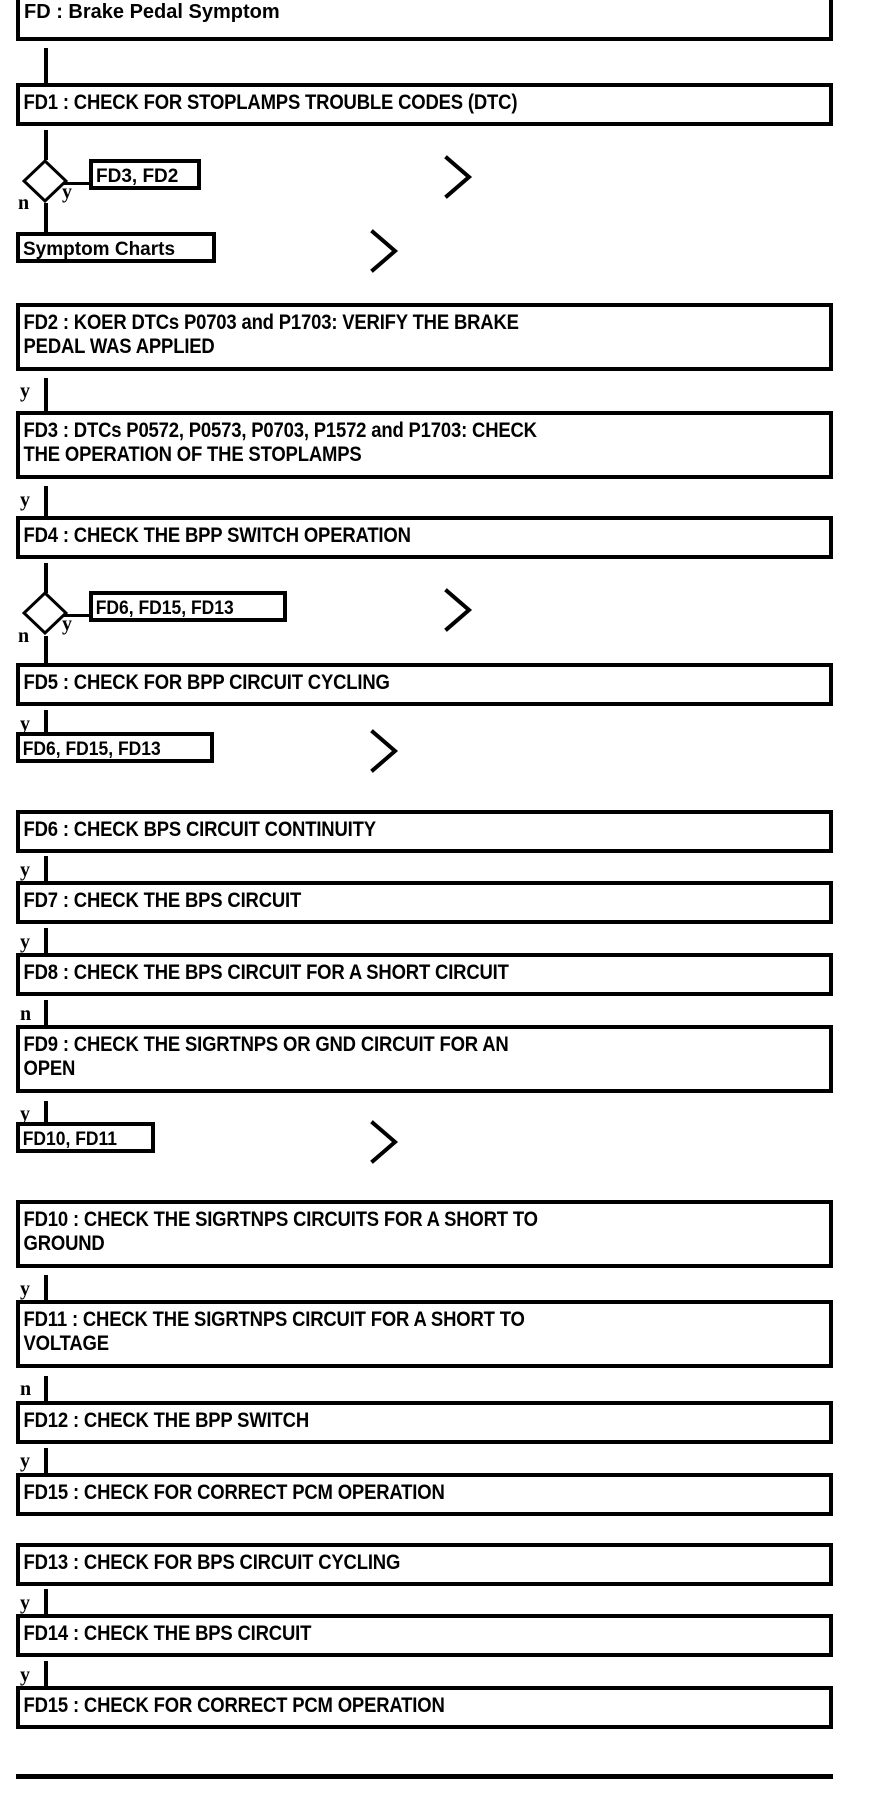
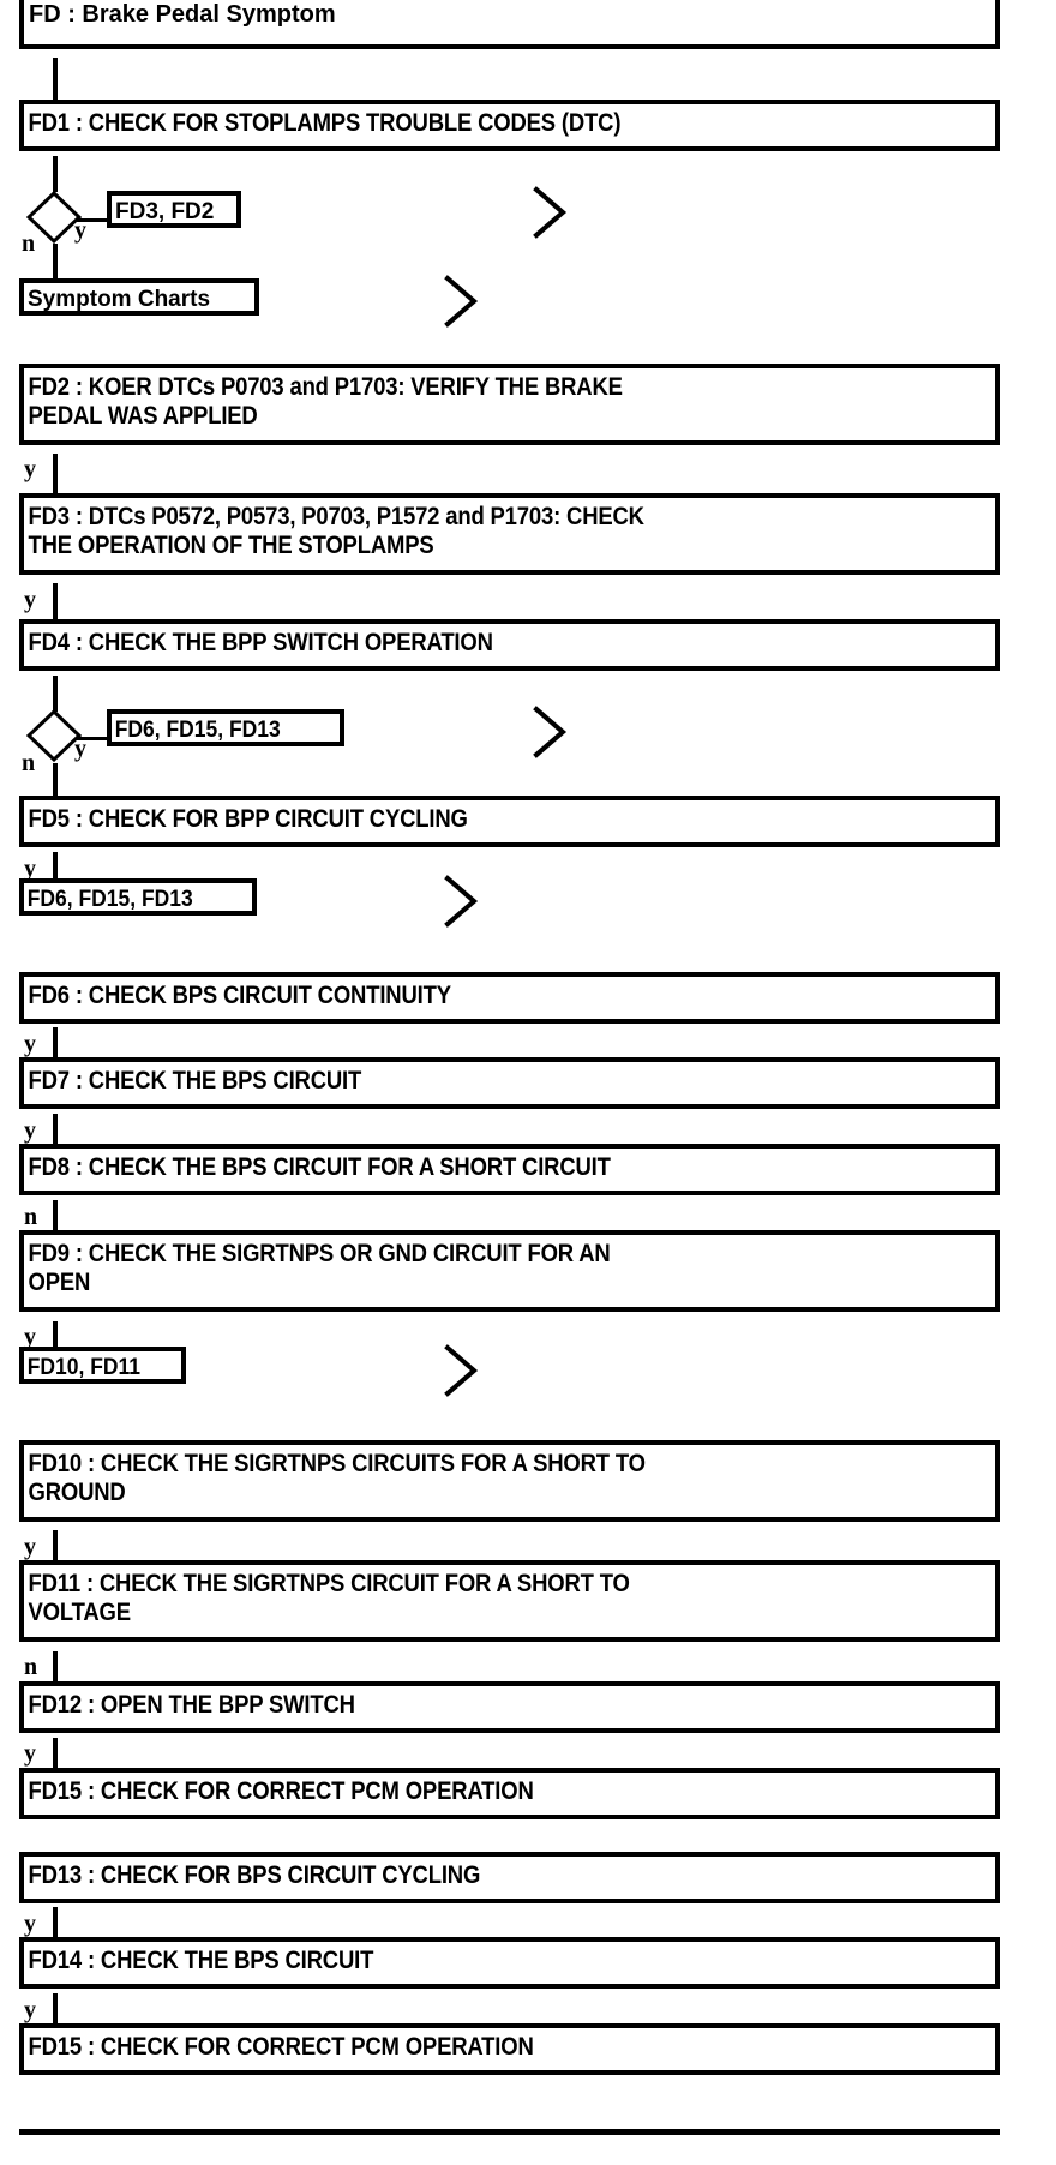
  FD : Brake Pedal Symptom
  FD1 : CHECK FOR STOPLAMPS TROUBLE CODES (DTC)
  y
  n
  FD3, FD2
  Symptom Charts
  FD2 : KOER DTCs P0703 and P1703: VERIFY THE BRAKE
  PEDAL WAS APPLIED
  y
  FD3 : DTCs P0572, P0573, P0703, P1572 and P1703: CHECK
  THE OPERATION OF THE STOPLAMPS
  y
  FD4 : CHECK THE BPP SWITCH OPERATION
  y
  n
  FD6, FD15, FD13
  FD5 : CHECK FOR BPP CIRCUIT CYCLING
  y
  FD6, FD15, FD13
  FD6 : CHECK BPS CIRCUIT CONTINUITY
  y
  FD7 : CHECK THE BPS CIRCUIT
  y
  FD8 : CHECK THE BPS CIRCUIT FOR A SHORT CIRCUIT
  n
  FD9 : CHECK THE SIGRTNPS OR GND CIRCUIT FOR AN
  OPEN
  y
  FD10, FD11
  FD10 : CHECK THE SIGRTNPS CIRCUITS FOR A SHORT TO
  GROUND
  y
  FD11 : CHECK THE SIGRTNPS CIRCUIT FOR A SHORT TO
  VOLTAGE
  n
- FD12 : CHECK THE BPP SWITCH
+ FD12 : OPEN THE BPP SWITCH
  y
  FD15 : CHECK FOR CORRECT PCM OPERATION
  FD13 : CHECK FOR BPS CIRCUIT CYCLING
  y
  FD14 : CHECK THE BPS CIRCUIT
  y
  FD15 : CHECK FOR CORRECT PCM OPERATION
